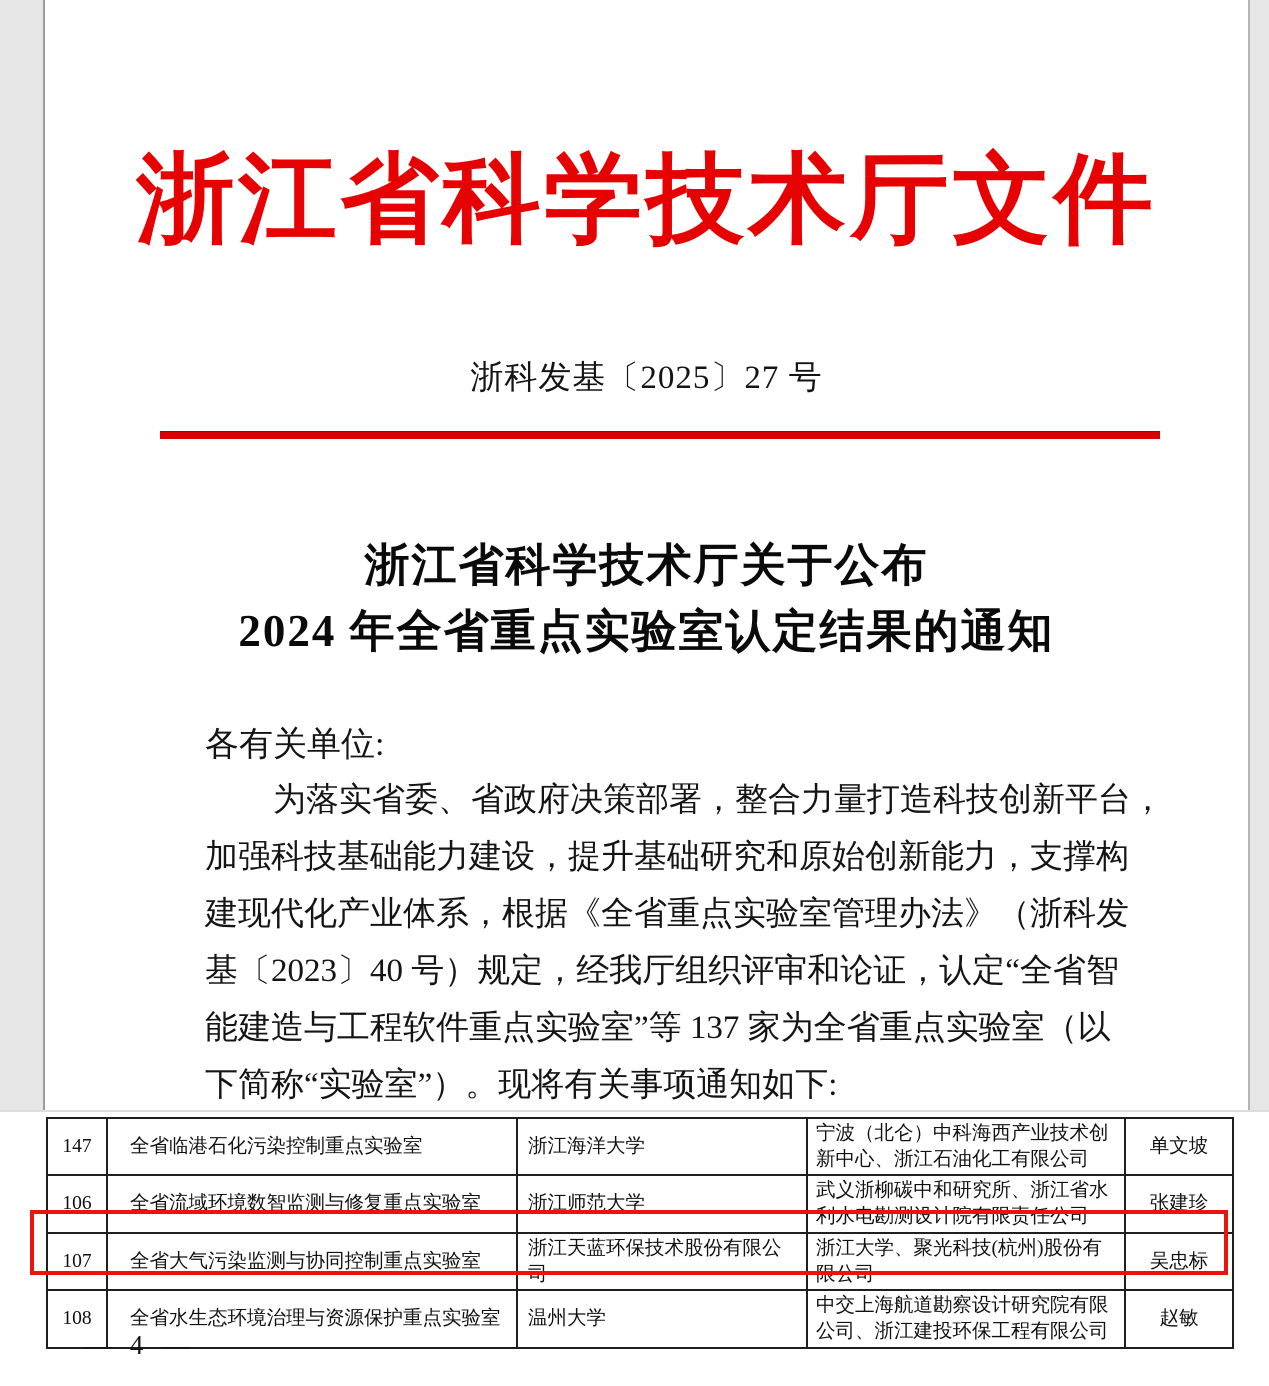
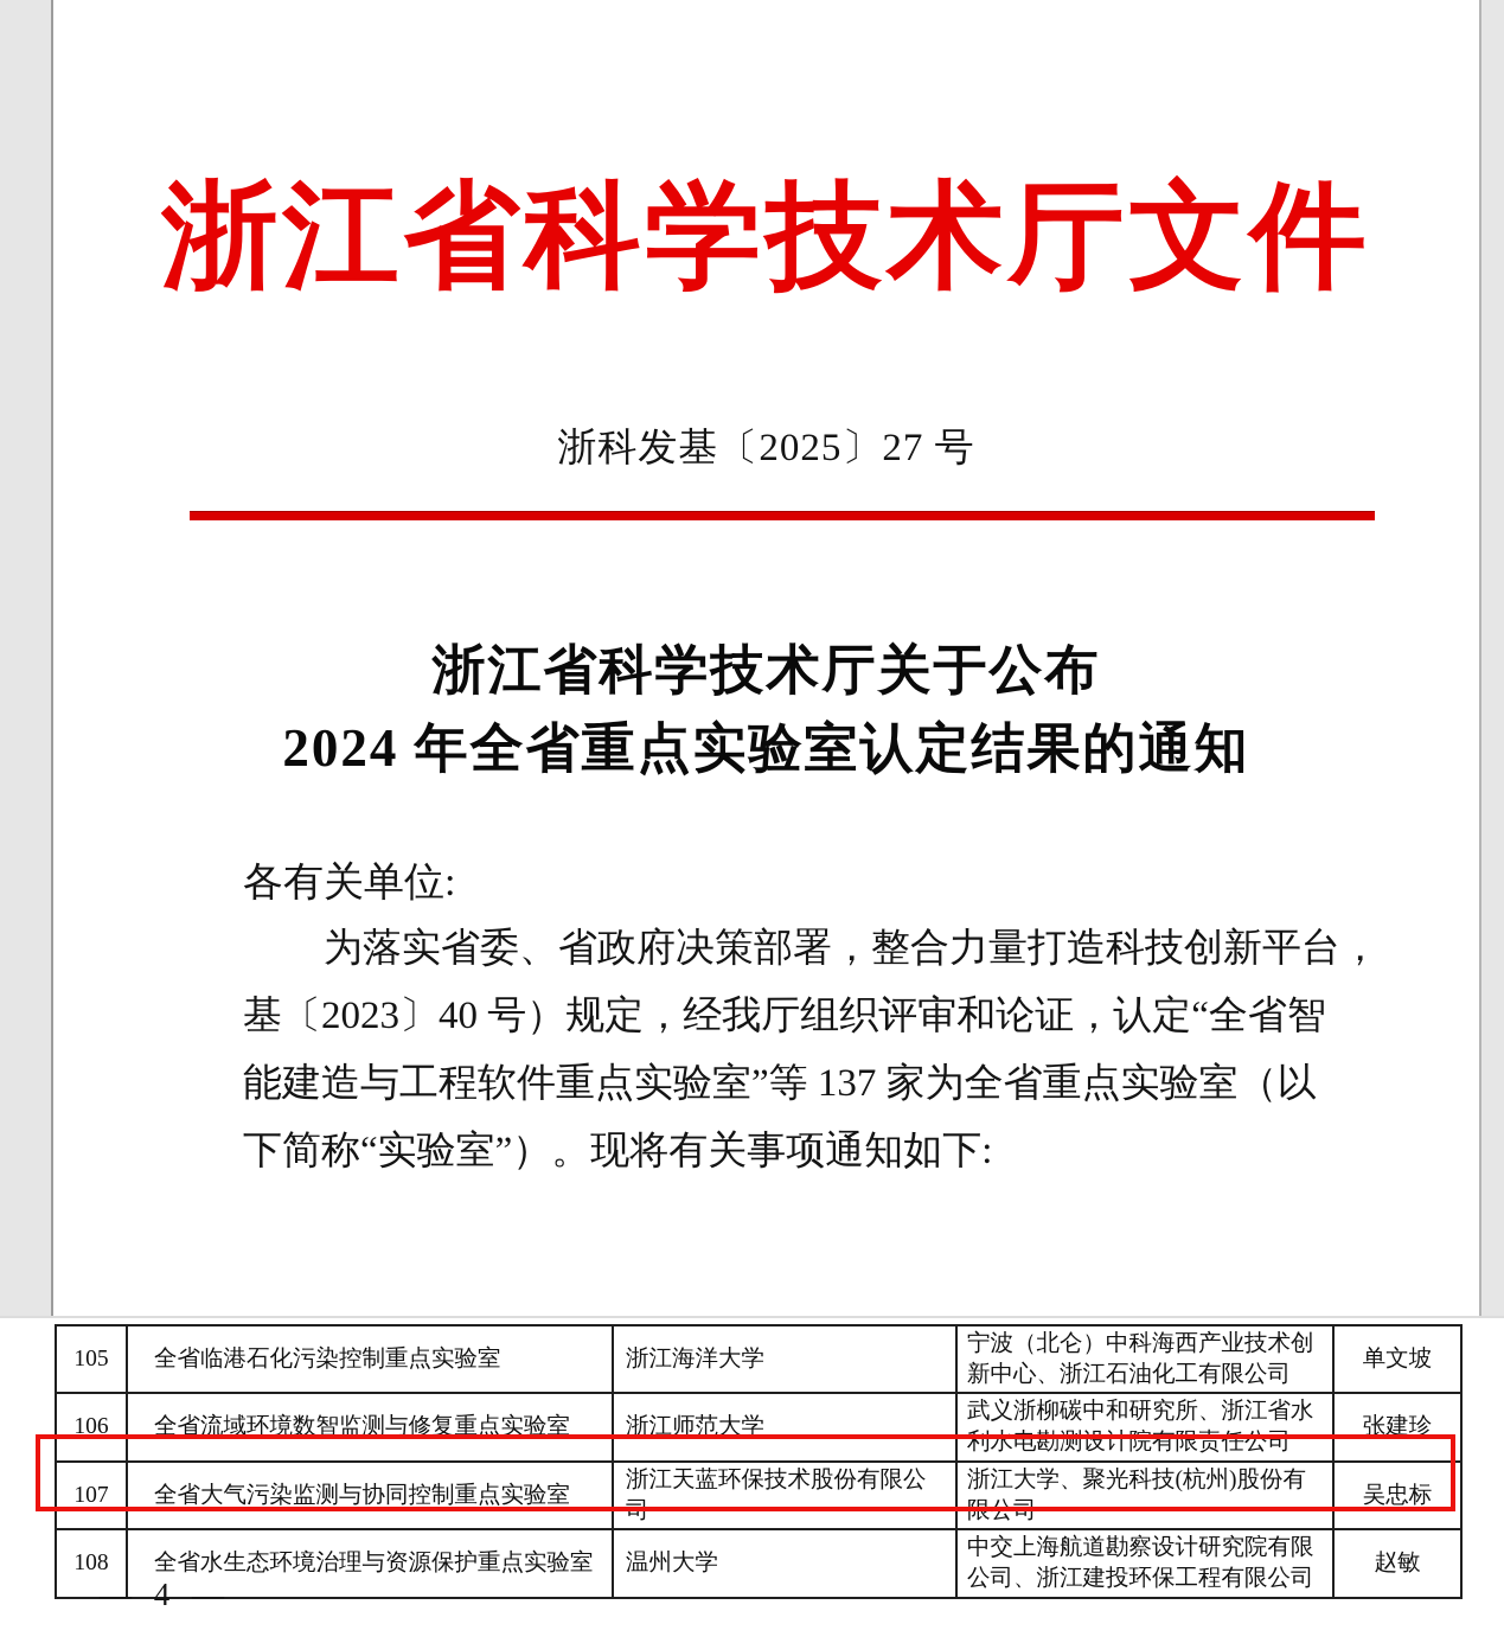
  浙江省科学技术厅文件
  浙科发基〔2025〕27 号
  浙江省科学技术厅关于公布
  2024 年全省重点实验室认定结果的通知
  各有关单位:
  为落实省委、省政府决策部署，整合力量打造科技创新平台，
- 加强科技基础能力建设，提升基础研究和原始创新能力，支撑构
- 建现代化产业体系，根据《全省重点实验室管理办法》（浙科发
  基〔2023〕40 号）规定，经我厅组织评审和论证，认定“全省智
  能建造与工程软件重点实验室”等 137 家为全省重点实验室（以
  下简称“实验室”）。现将有关事项通知如下:
- 147	全省临港石化污染控制重点实验室	浙江海洋大学	宁波（北仑）中科海西产业技术创新中心、浙江石油化工有限公司	单文坡
+ 105	全省临港石化污染控制重点实验室	浙江海洋大学	宁波（北仑）中科海西产业技术创新中心、浙江石油化工有限公司	单文坡
  106	全省流域环境数智监测与修复重点实验室	浙江师范大学	武义浙柳碳中和研究所、浙江省水利水电勘测设计院有限责任公司	张建珍
  107	全省大气污染监测与协同控制重点实验室	浙江天蓝环保技术股份有限公司	浙江大学、聚光科技(杭州)股份有限公司	吴忠标
  108	全省水生态环境治理与资源保护重点实验室	温州大学	中交上海航道勘察设计研究院有限公司、浙江建投环保工程有限公司	赵敏
  — 4 —
